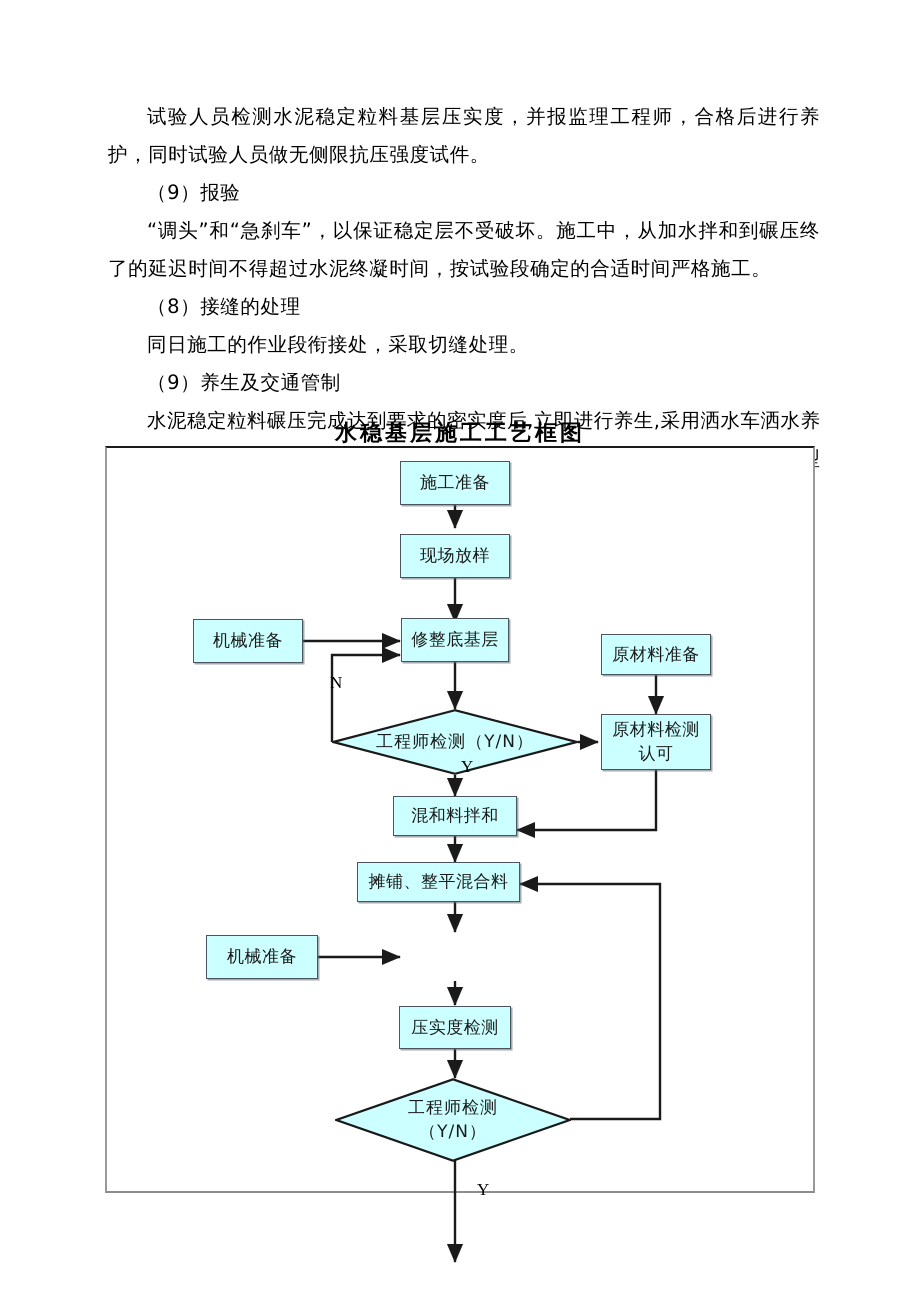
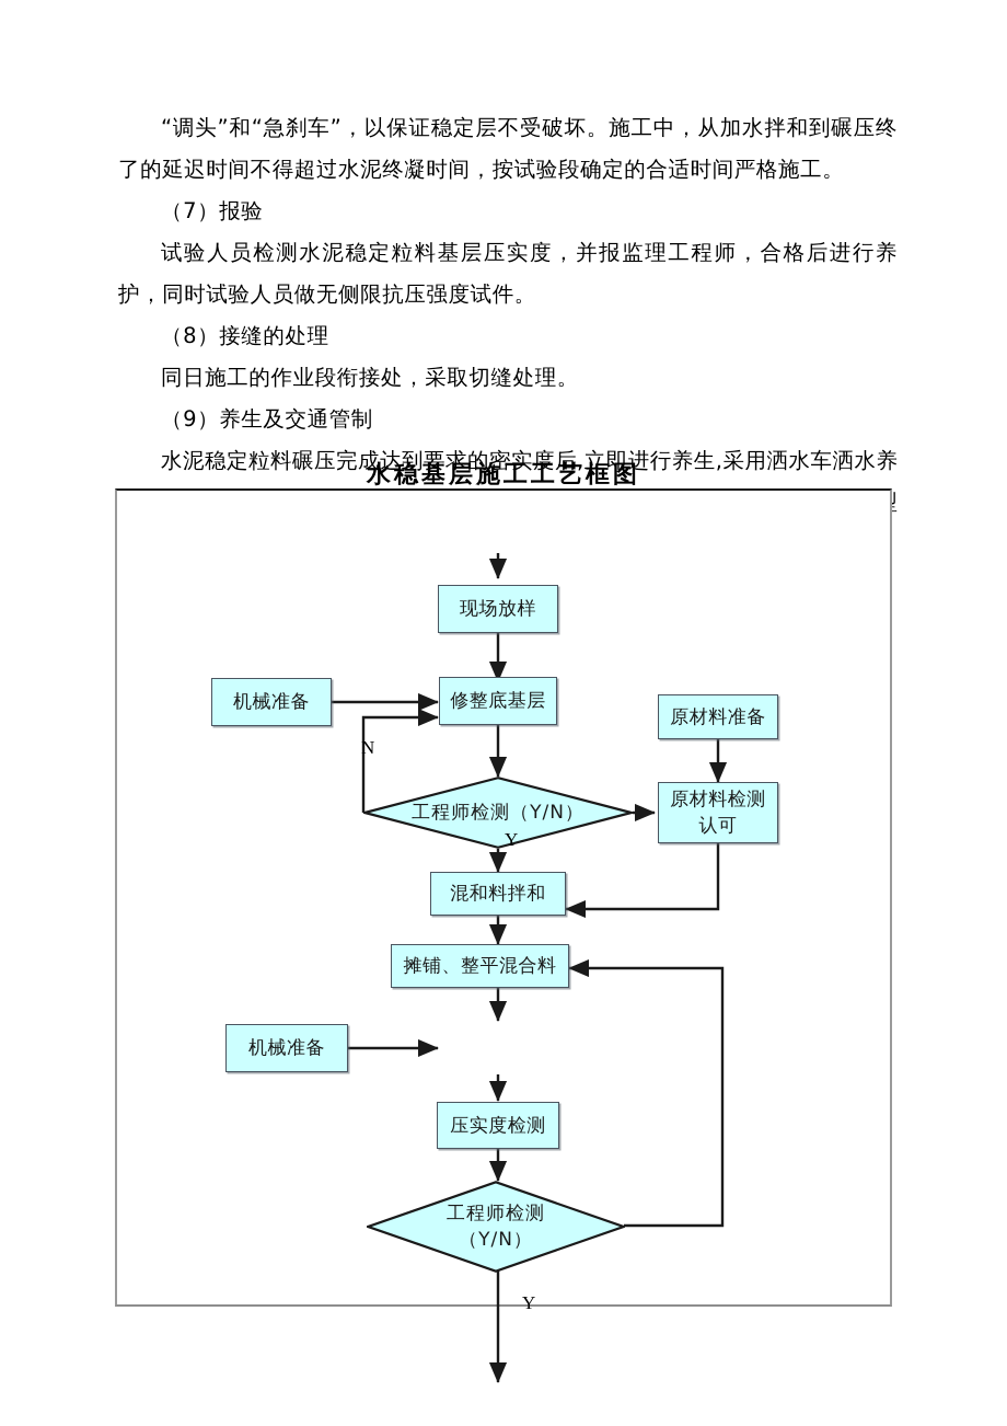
- 试验人员检测水泥稳定粒料基层压实度，并报监理工程师，合格后进行养护，同时试验人员做无侧限抗压强度试件。
+ “调头”和“急刹车”，以保证稳定层不受破坏。施工中，从加水拌和到碾压终了的延迟时间不得超过水泥终凝时间，按试验段确定的合适时间严格施工。
- （9）报验
+ （7）报验
- “调头”和“急刹车”，以保证稳定层不受破坏。施工中，从加水拌和到碾压终了的延迟时间不得超过水泥终凝时间，按试验段确定的合适时间严格施工。
+ 试验人员检测水泥稳定粒料基层压实度，并报监理工程师，合格后进行养护，同时试验人员做无侧限抗压强度试件。
  （8）接缝的处理
  同日施工的作业段衔接处，采取切缝处理。
  （9）养生及交通管制
  水稳基层施工工艺框图
- 施工准备
  现场放样
  机械准备
  修整底基层
  原材料准备
  工程师检测（Y/N）
  原材料检测
  认可
  混和料拌和
  摊铺、整平混合料
  机械准备
  压实度检测
  工程师检测
  （Y/N）
  N
  Y
  Y
